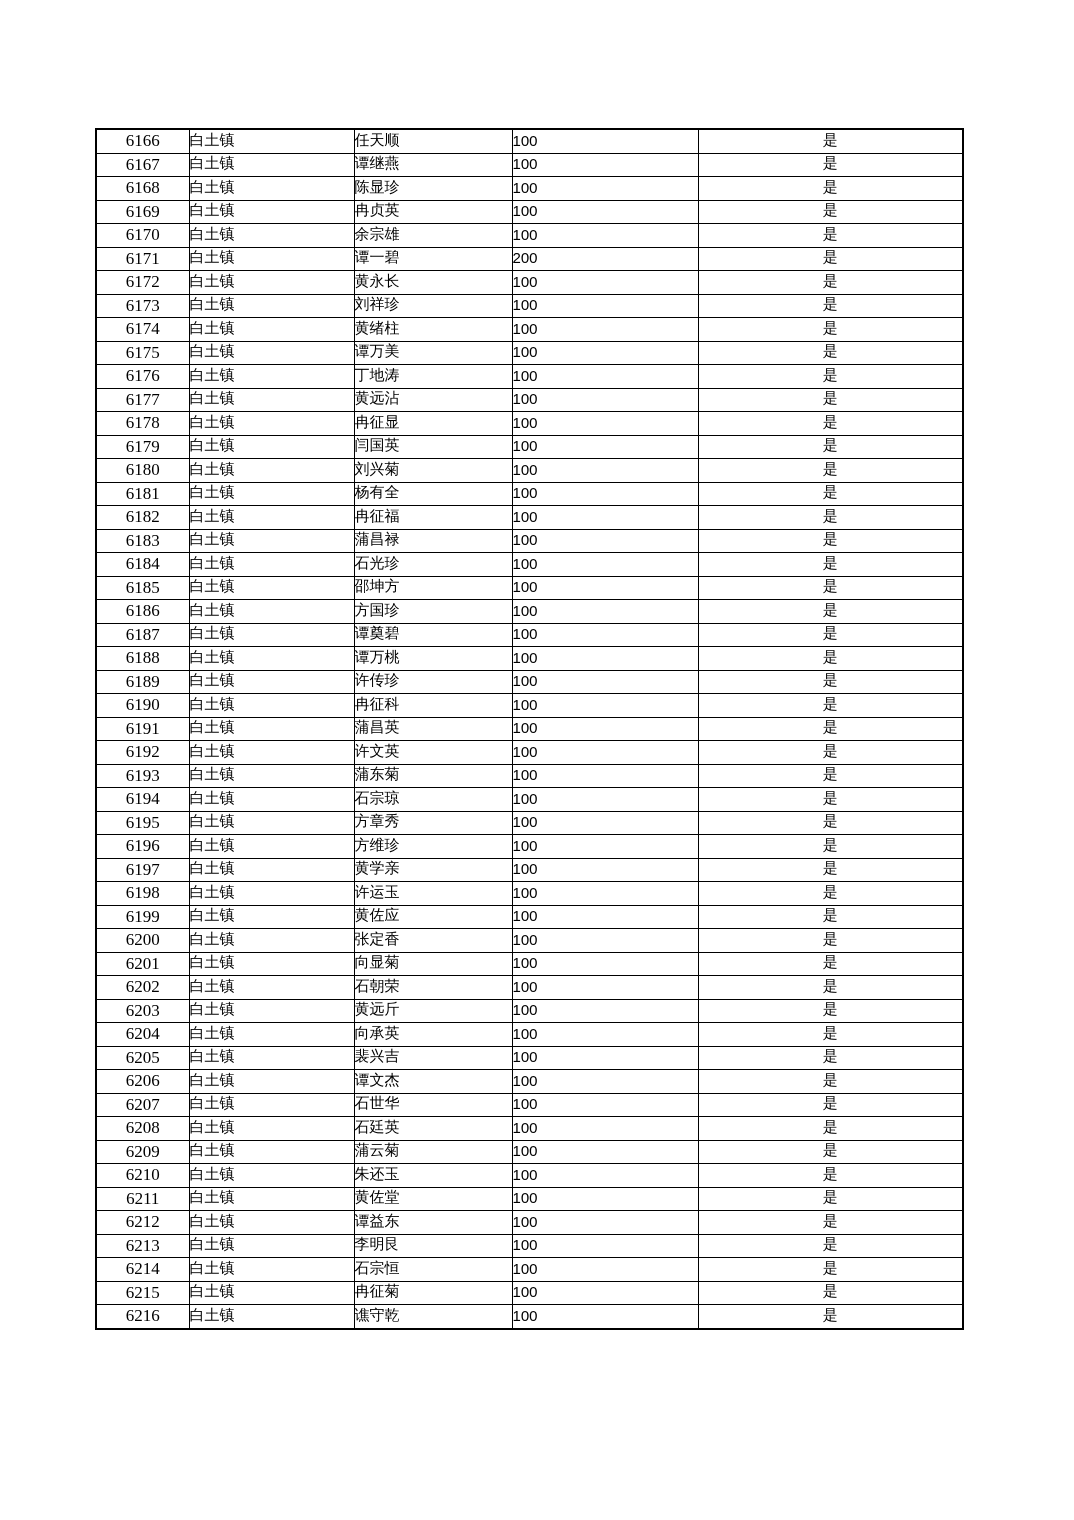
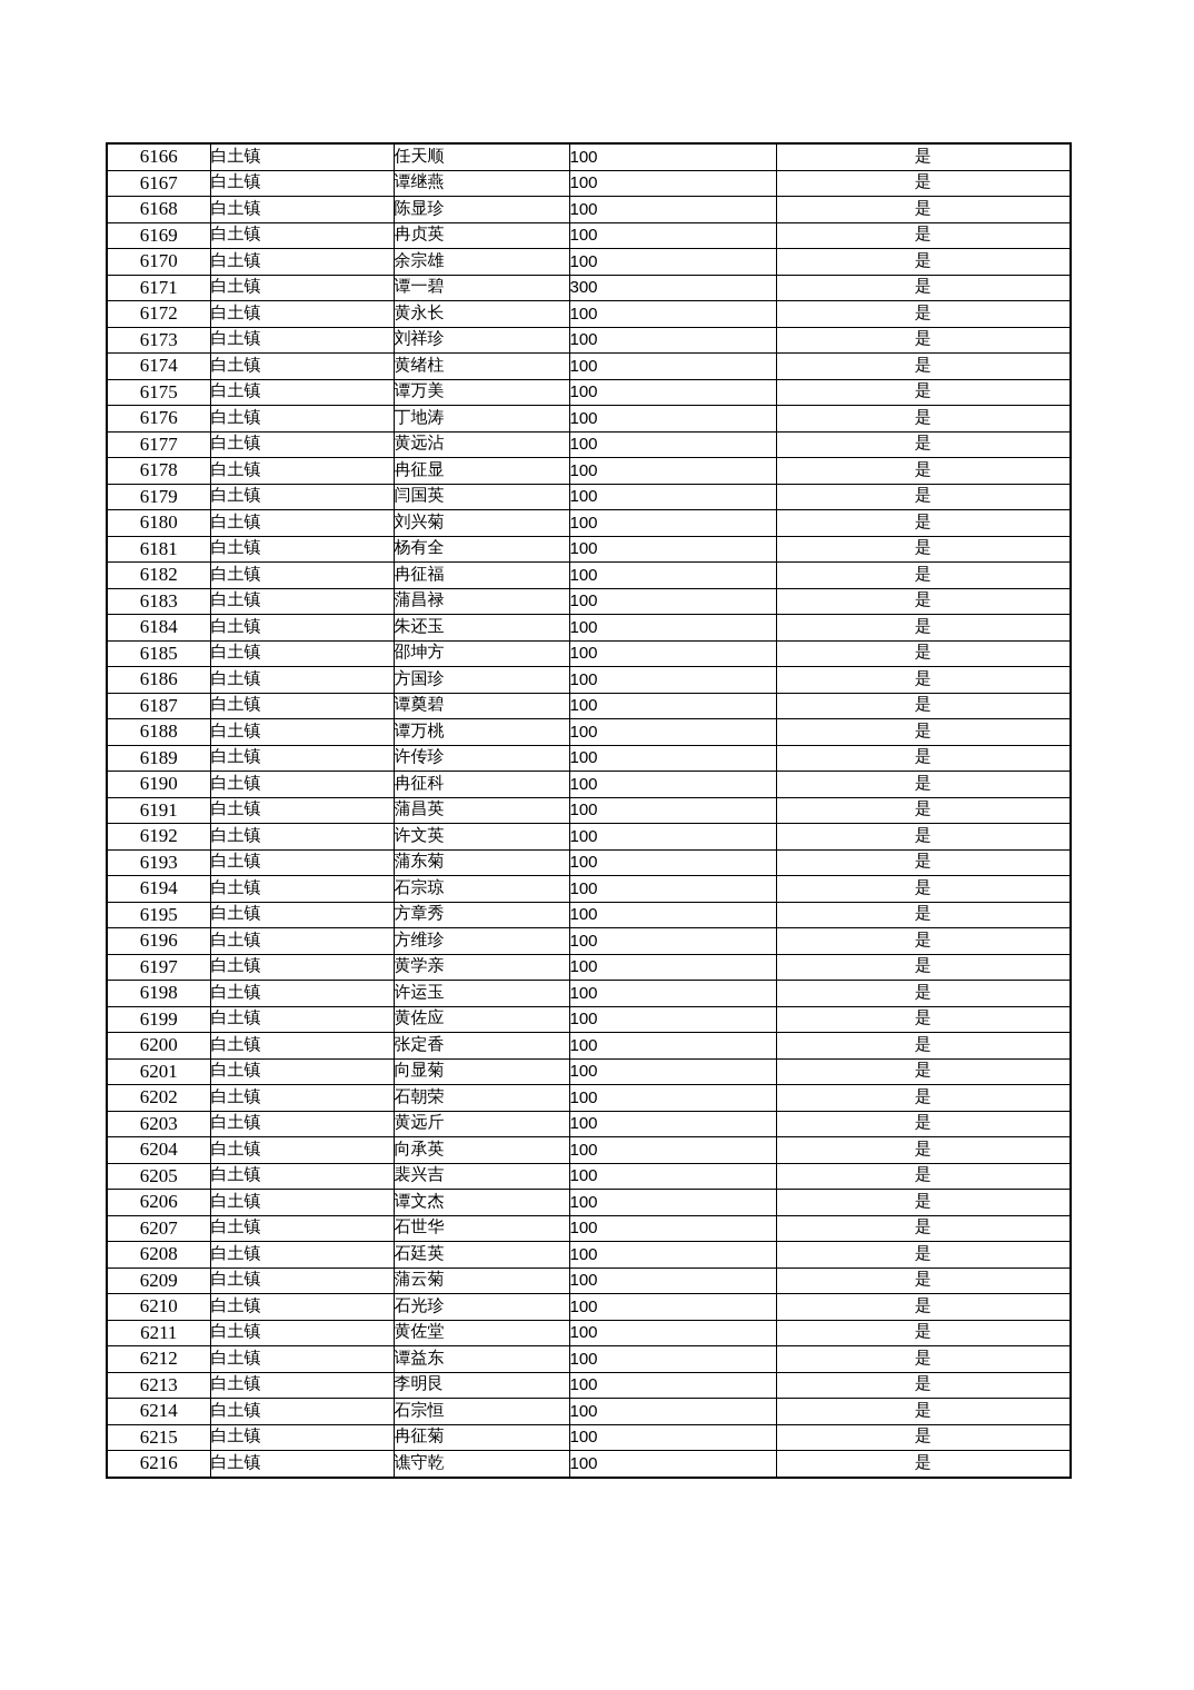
  6166	白土镇	任天顺	100	是
  6167	白土镇	谭继燕	100	是
  6168	白土镇	陈显珍	100	是
  6169	白土镇	冉贞英	100	是
  6170	白土镇	余宗雄	100	是
- 6171	白土镇	谭一碧	200	是
+ 6171	白土镇	谭一碧	300	是
  6172	白土镇	黄永长	100	是
  6173	白土镇	刘祥珍	100	是
  6174	白土镇	黄绪柱	100	是
  6175	白土镇	谭万美	100	是
  6176	白土镇	丁地涛	100	是
  6177	白土镇	黄远沾	100	是
  6178	白土镇	冉征显	100	是
  6179	白土镇	闫国英	100	是
  6180	白土镇	刘兴菊	100	是
  6181	白土镇	杨有全	100	是
  6182	白土镇	冉征福	100	是
  6183	白土镇	蒲昌禄	100	是
- 6184	白土镇	石光珍	100	是
+ 6184	白土镇	朱还玉	100	是
  6185	白土镇	邵坤方	100	是
  6186	白土镇	方国珍	100	是
  6187	白土镇	谭奠碧	100	是
  6188	白土镇	谭万桃	100	是
  6189	白土镇	许传珍	100	是
  6190	白土镇	冉征科	100	是
  6191	白土镇	蒲昌英	100	是
  6192	白土镇	许文英	100	是
  6193	白土镇	蒲东菊	100	是
  6194	白土镇	石宗琼	100	是
  6195	白土镇	方章秀	100	是
  6196	白土镇	方维珍	100	是
  6197	白土镇	黄学亲	100	是
  6198	白土镇	许运玉	100	是
  6199	白土镇	黄佐应	100	是
  6200	白土镇	张定香	100	是
  6201	白土镇	向显菊	100	是
  6202	白土镇	石朝荣	100	是
  6203	白土镇	黄远斤	100	是
  6204	白土镇	向承英	100	是
  6205	白土镇	裴兴吉	100	是
  6206	白土镇	谭文杰	100	是
  6207	白土镇	石世华	100	是
  6208	白土镇	石廷英	100	是
  6209	白土镇	蒲云菊	100	是
- 6210	白土镇	朱还玉	100	是
+ 6210	白土镇	石光珍	100	是
  6211	白土镇	黄佐堂	100	是
  6212	白土镇	谭益东	100	是
  6213	白土镇	李明艮	100	是
  6214	白土镇	石宗恒	100	是
  6215	白土镇	冉征菊	100	是
  6216	白土镇	谯守乾	100	是
